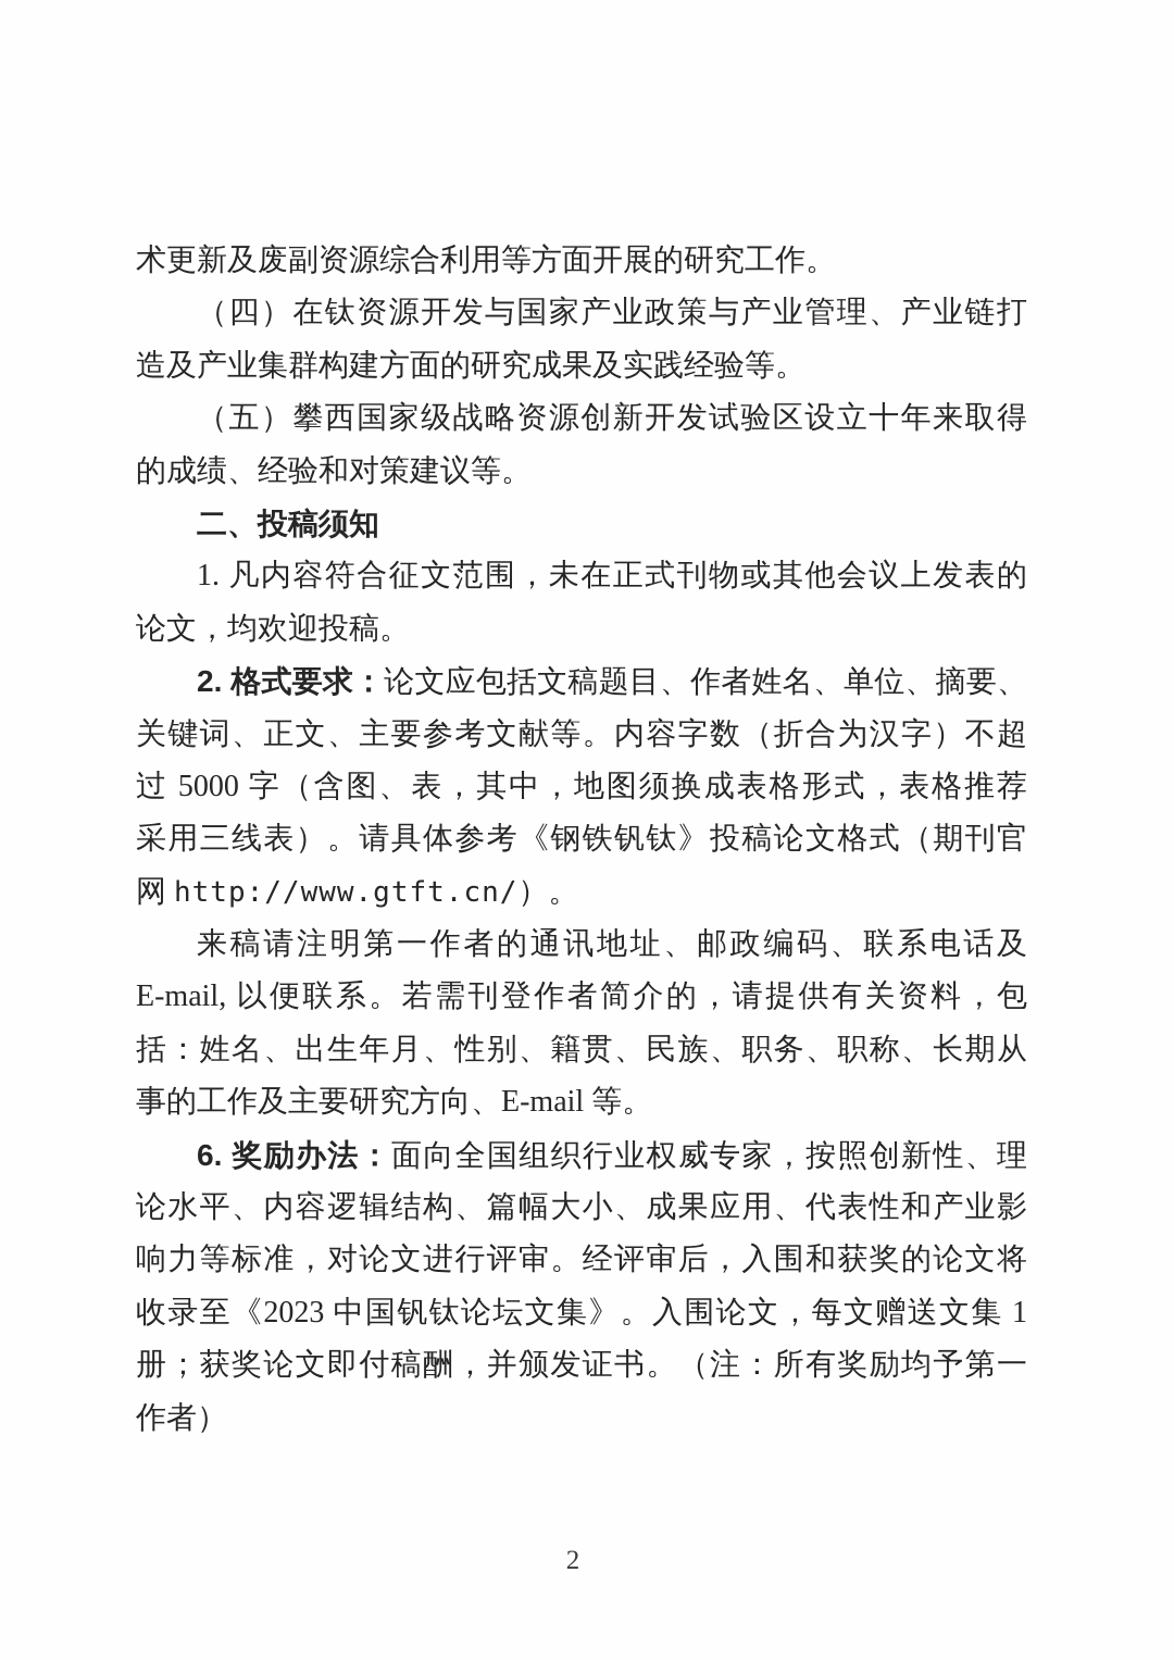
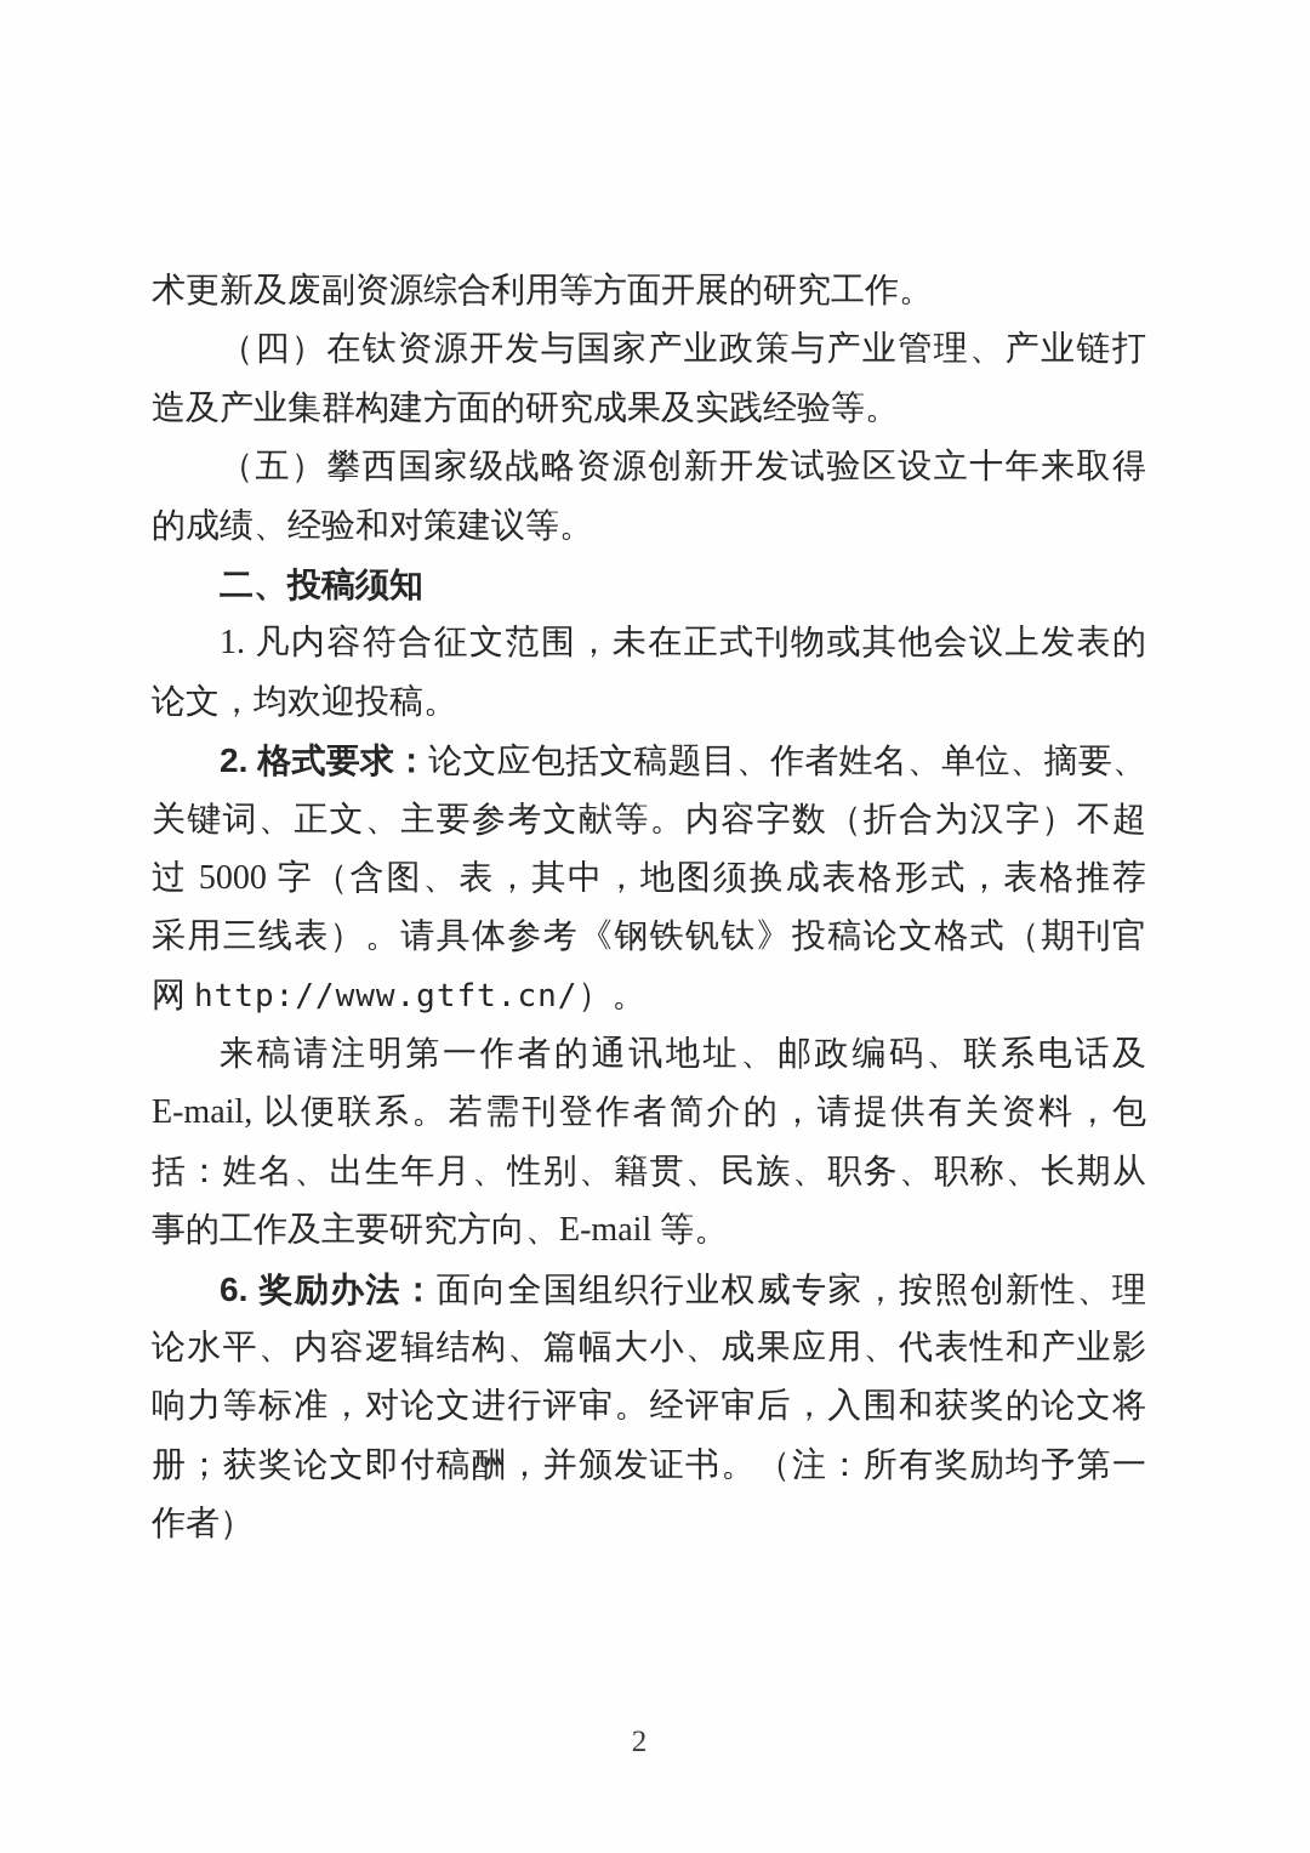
  术更新及废副资源综合利用等方面开展的研究工作。
  （四）在钛资源开发与国家产业政策与产业管理、产业链打
  造及产业集群构建方面的研究成果及实践经验等。
  （五）攀西国家级战略资源创新开发试验区设立十年来取得
  的成绩、经验和对策建议等。
  二、投稿须知
  1. 凡内容符合征文范围，未在正式刊物或其他会议上发表的
  论文，均欢迎投稿。
  2. 格式要求：论文应包括文稿题目、作者姓名、单位、摘要、
  关键词、正文、主要参考文献等。内容字数（折合为汉字）不超
  过 5000 字（含图、表，其中，地图须换成表格形式，表格推荐
  采用三线表）。请具体参考《钢铁钒钛》投稿论文格式（期刊官
  网 http://www.gtft.cn/）。
  来稿请注明第一作者的通讯地址、邮政编码、联系电话及
  E-mail, 以便联系。若需刊登作者简介的，请提供有关资料，包
  括：姓名、出生年月、性别、籍贯、民族、职务、职称、长期从
  事的工作及主要研究方向、E-mail 等。
  6. 奖励办法：面向全国组织行业权威专家，按照创新性、理
  论水平、内容逻辑结构、篇幅大小、成果应用、代表性和产业影
  响力等标准，对论文进行评审。经评审后，入围和获奖的论文将
- 收录至《2023 中国钒钛论坛文集》。入围论文，每文赠送文集 1
  册；获奖论文即付稿酬，并颁发证书。（注：所有奖励均予第一
  作者）
  2
